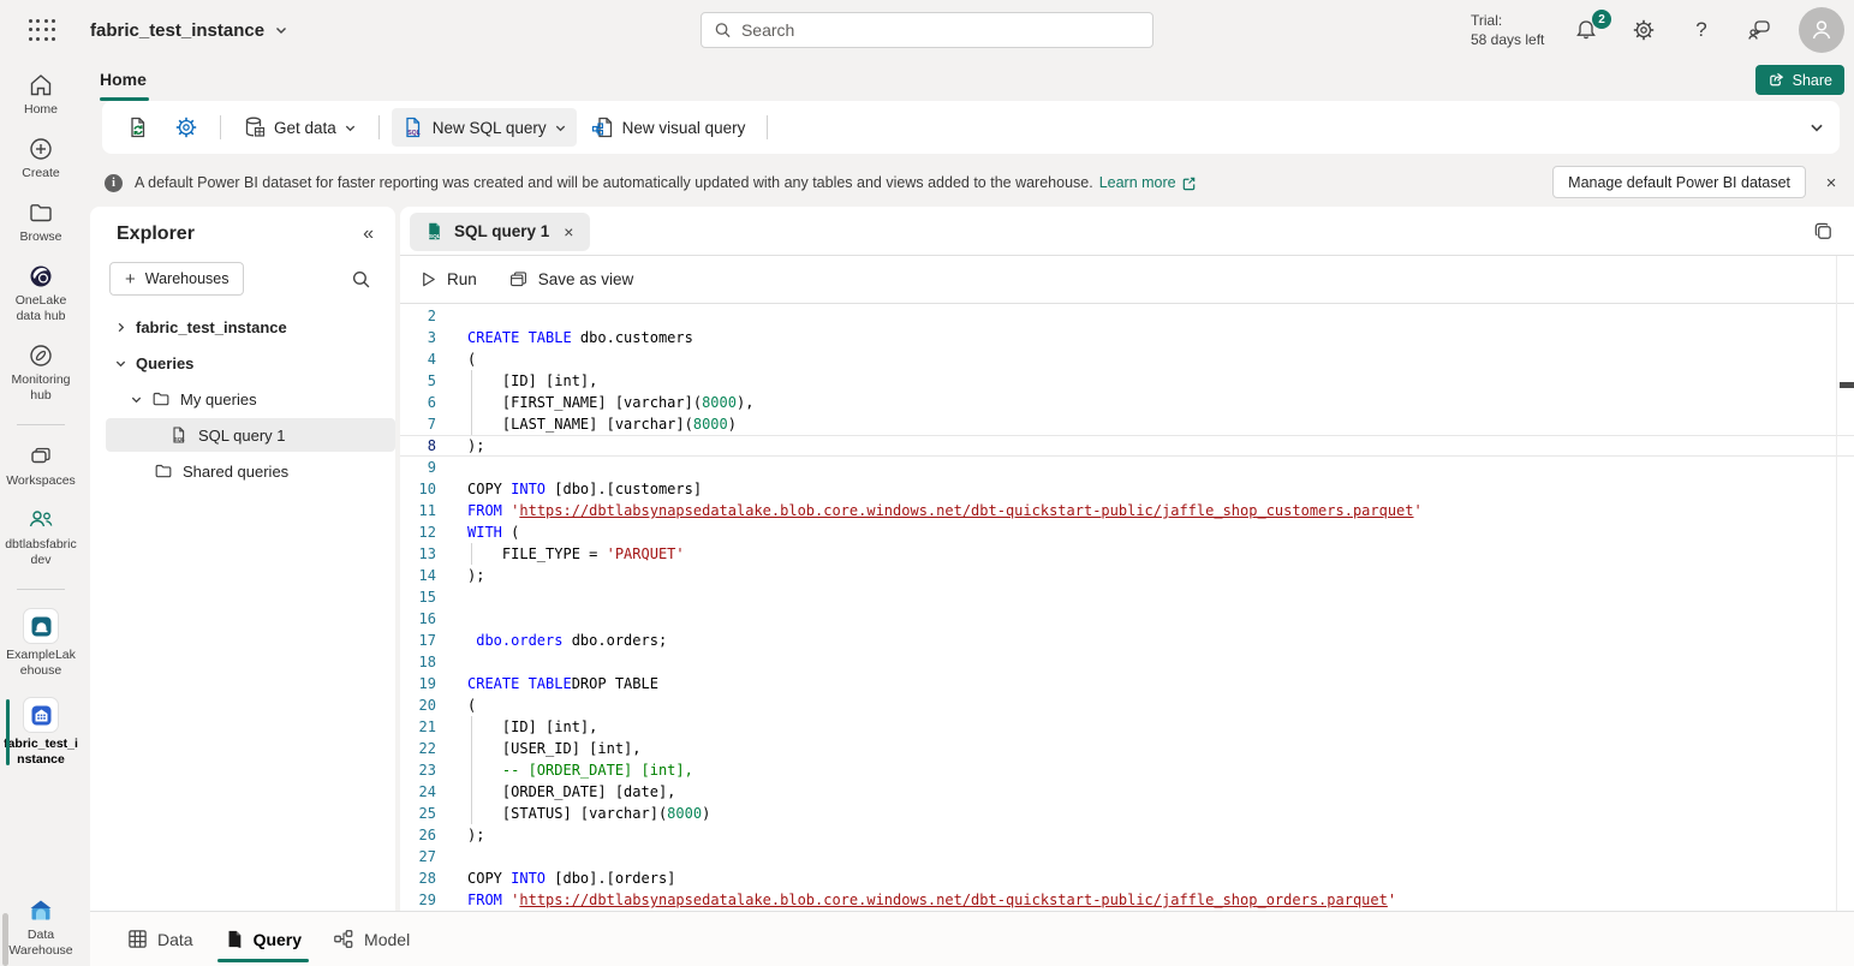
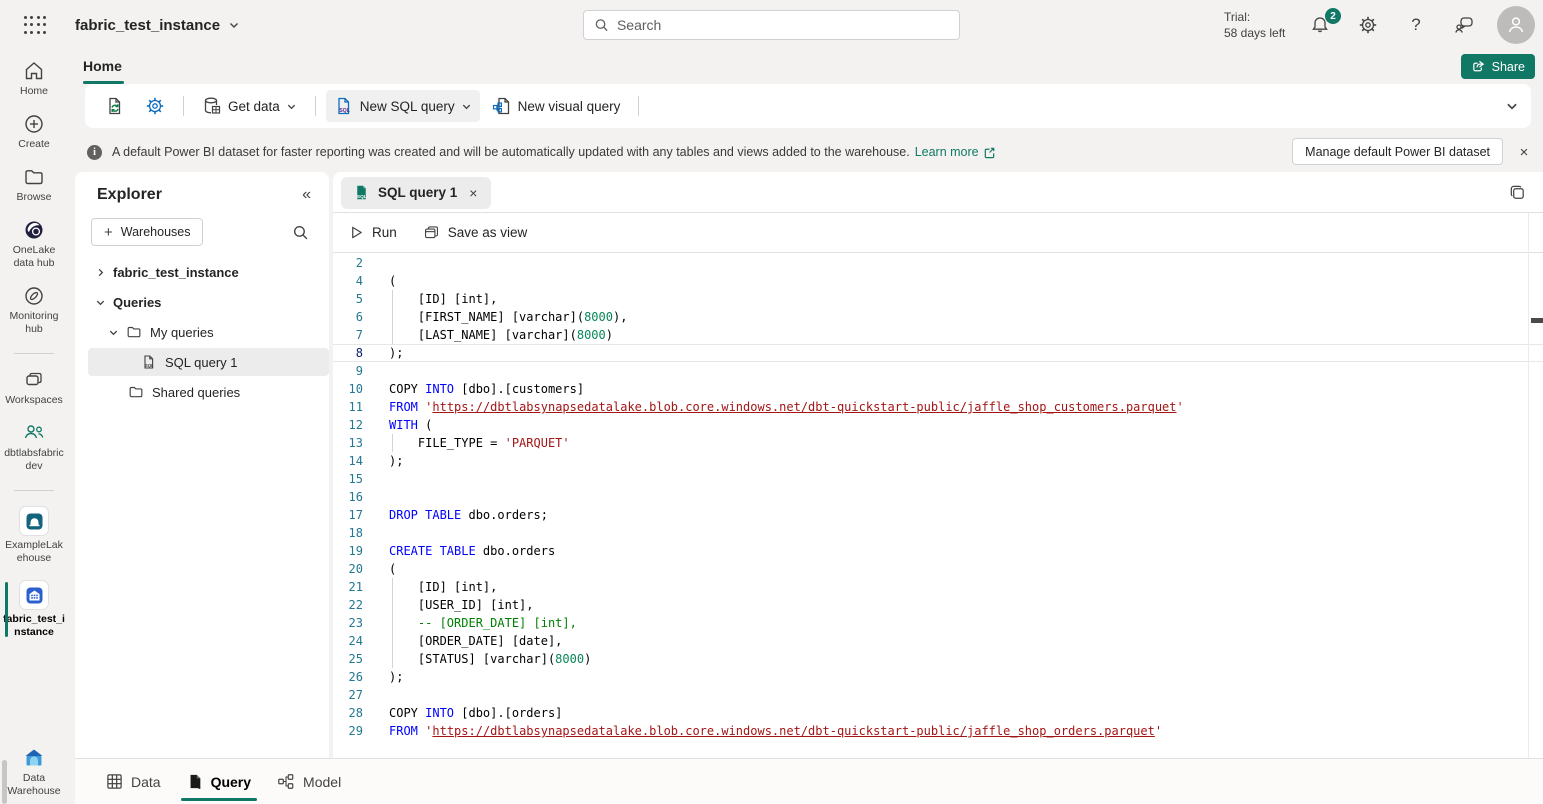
  fabric_test_instance
  Search
  Trial:
  58 days left
  2
  ?
  Home
  Share
  Get data
  New SQL query
  New visual query
  i
  A default Power BI dataset for faster reporting was created and will be automatically updated with any tables and views added to the warehouse.
  Learn more
  Manage default Power BI dataset
  ×
  Home
  Create
  Browse
  OneLake data hub
  Monitoring hub
  Workspaces
  dbtlabsfabricdev
  ExampleLakehouse
  abric_test_instance
  Data Warehouse
  Explorer
  «
  +
  Warehouses
  fabric_test_instance
  Queries
  My queries
  SQL query 1
  Shared queries
  SQL query 1
  ×
  Run
  Save as view
  2
- 3
- CREATE TABLE dbo.customers
  4
  (
  5
  [ID] [int],
  6
  [FIRST_NAME] [varchar](8000),
  7
  [LAST_NAME] [varchar](8000)
  8
  );
  9
  10
  COPY INTO [dbo].[customers]
  11
  FROM 'https://dbtlabsynapsedatalake.blob.core.windows.net/dbt-quickstart-public/jaffle_shop_customers.parquet'
  12
  WITH (
  13
  FILE_TYPE = 'PARQUET'
  14
  );
  15
  16
  17
- dbo.orders dbo.orders;
+ DROP TABLE dbo.orders;
  18
  19
- CREATE TABLEDROP TABLE
+ CREATE TABLE dbo.orders
  20
  (
  21
  [ID] [int],
  22
  [USER_ID] [int],
  23
  -- [ORDER_DATE] [int],
  24
  [ORDER_DATE] [date],
  25
  [STATUS] [varchar](8000)
  26
  );
  27
  28
  COPY INTO [dbo].[orders]
  29
  FROM 'https://dbtlabsynapsedatalake.blob.core.windows.net/dbt-quickstart-public/jaffle_shop_orders.parquet'
  Data
  Query
  Model
